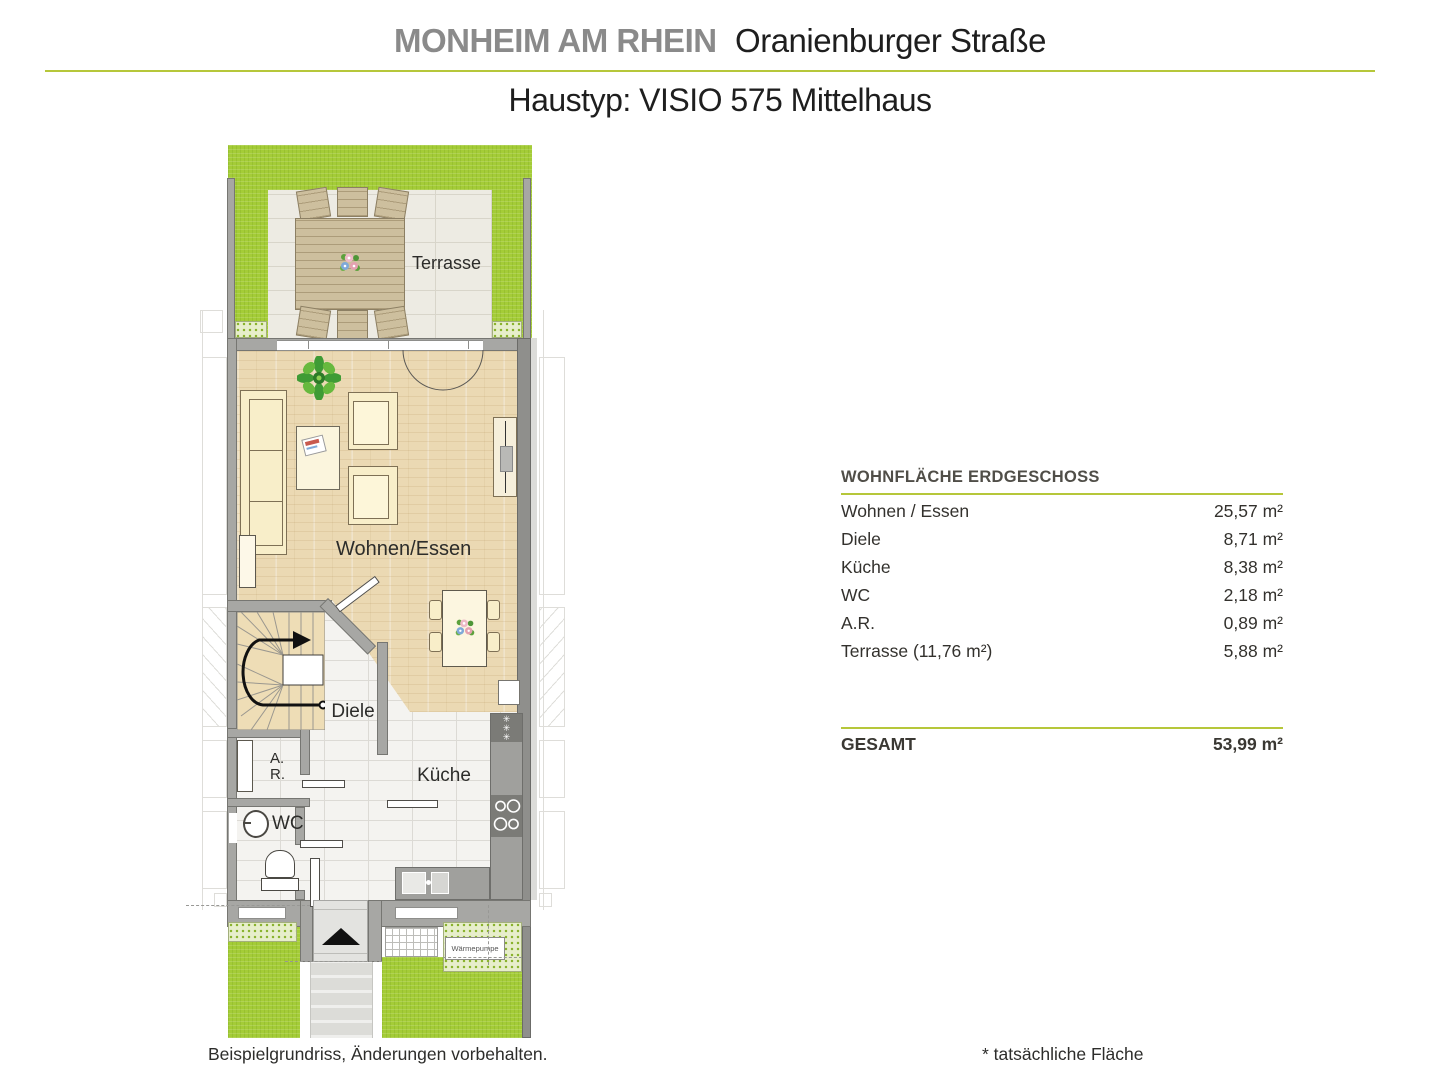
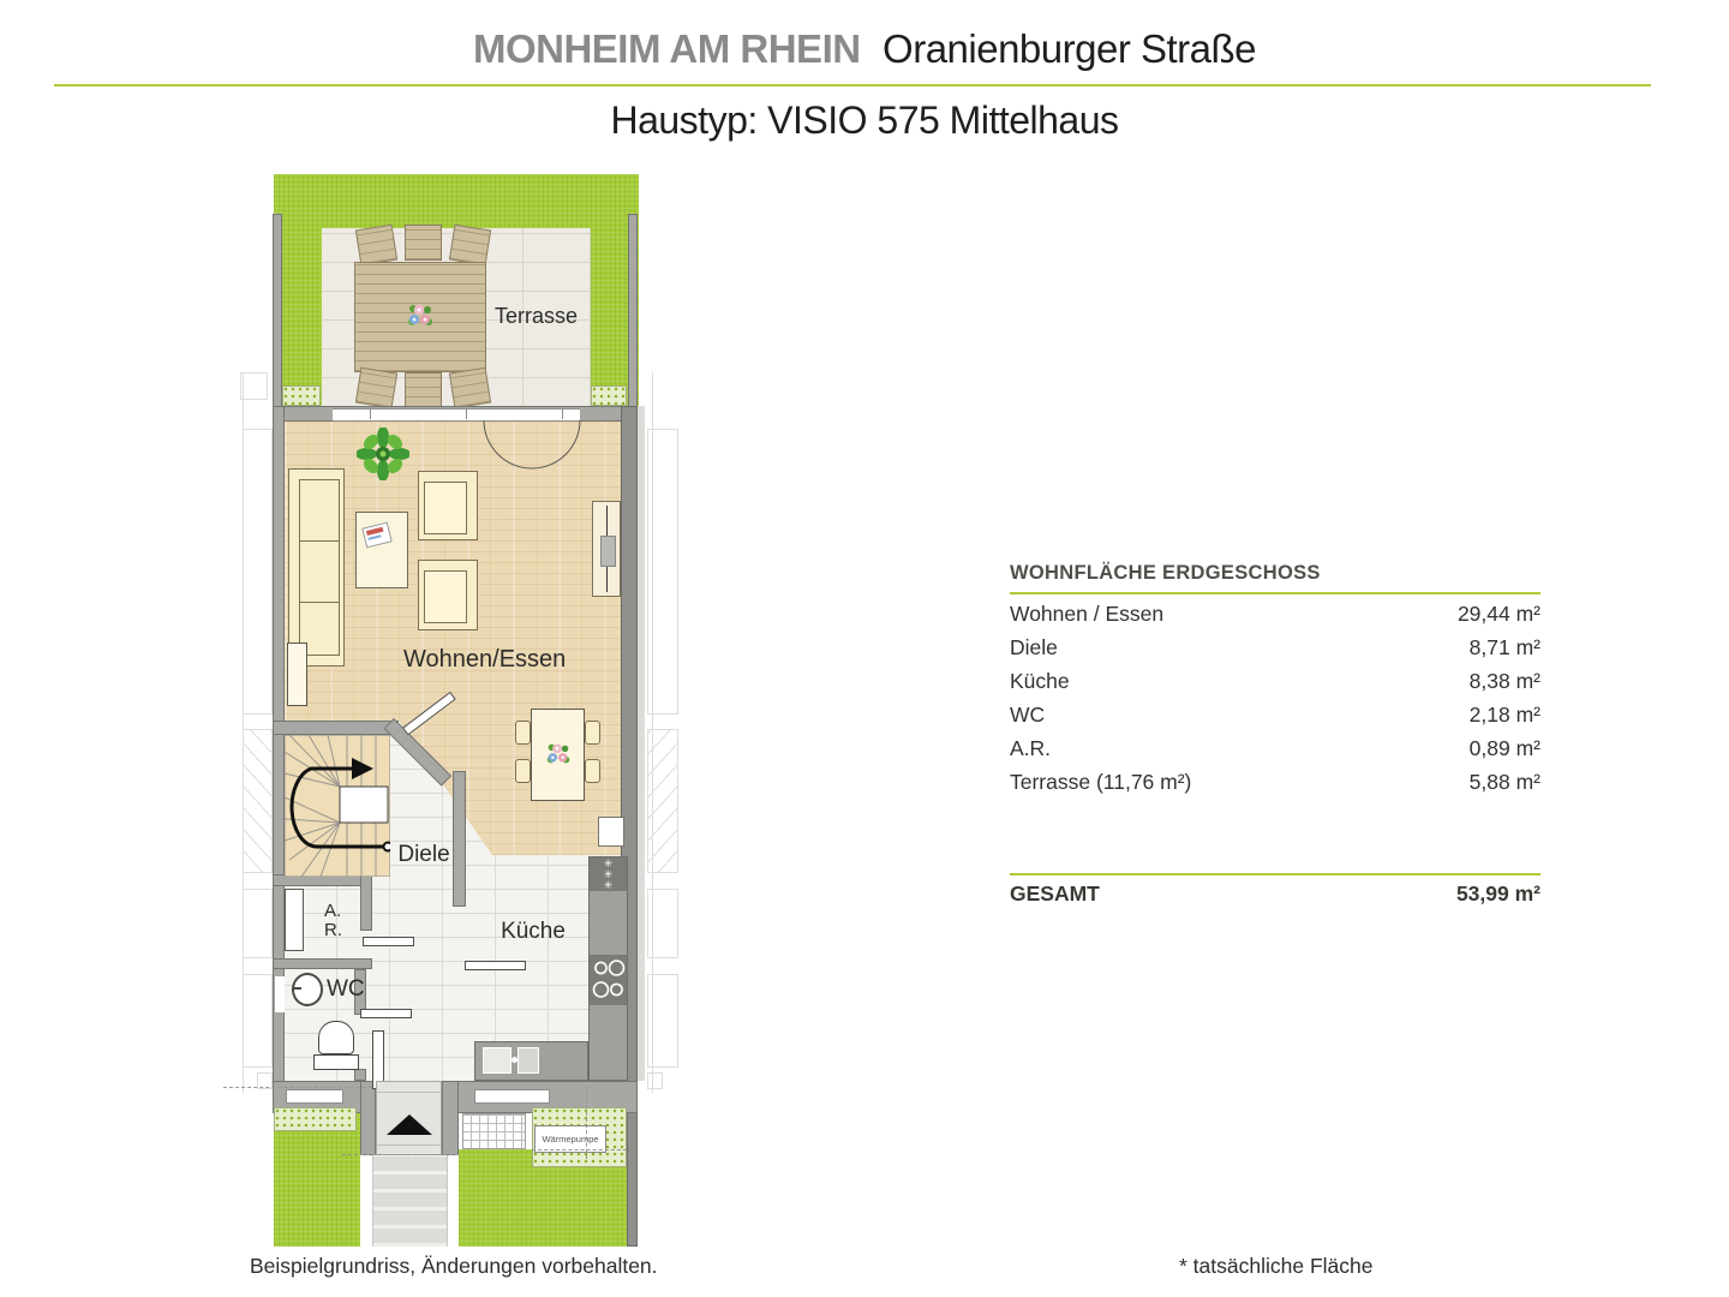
  MONHEIM AM RHEIN Oranienburger Straße
  Haustyp: VISIO 575 Mittelhaus
  Terrasse
  ✳
  ✳
  ✳
  Wärmepumpe
  Wohnen/Essen
  Diele
  A.
  R.
  WC
  Küche
  WOHNFLÄCHE ERDGESCHOSS
  Wohnen / Essen
- 25,57 m²
+ 29,44 m²
  Diele
  8,71 m²
  Küche
  8,38 m²
  WC
  2,18 m²
  A.R.
  0,89 m²
  Terrasse (11,76 m²)
  5,88 m²
  GESAMT
  53,99 m²
  Beispielgrundriss, Änderungen vorbehalten.
  * tatsächliche Fläche
